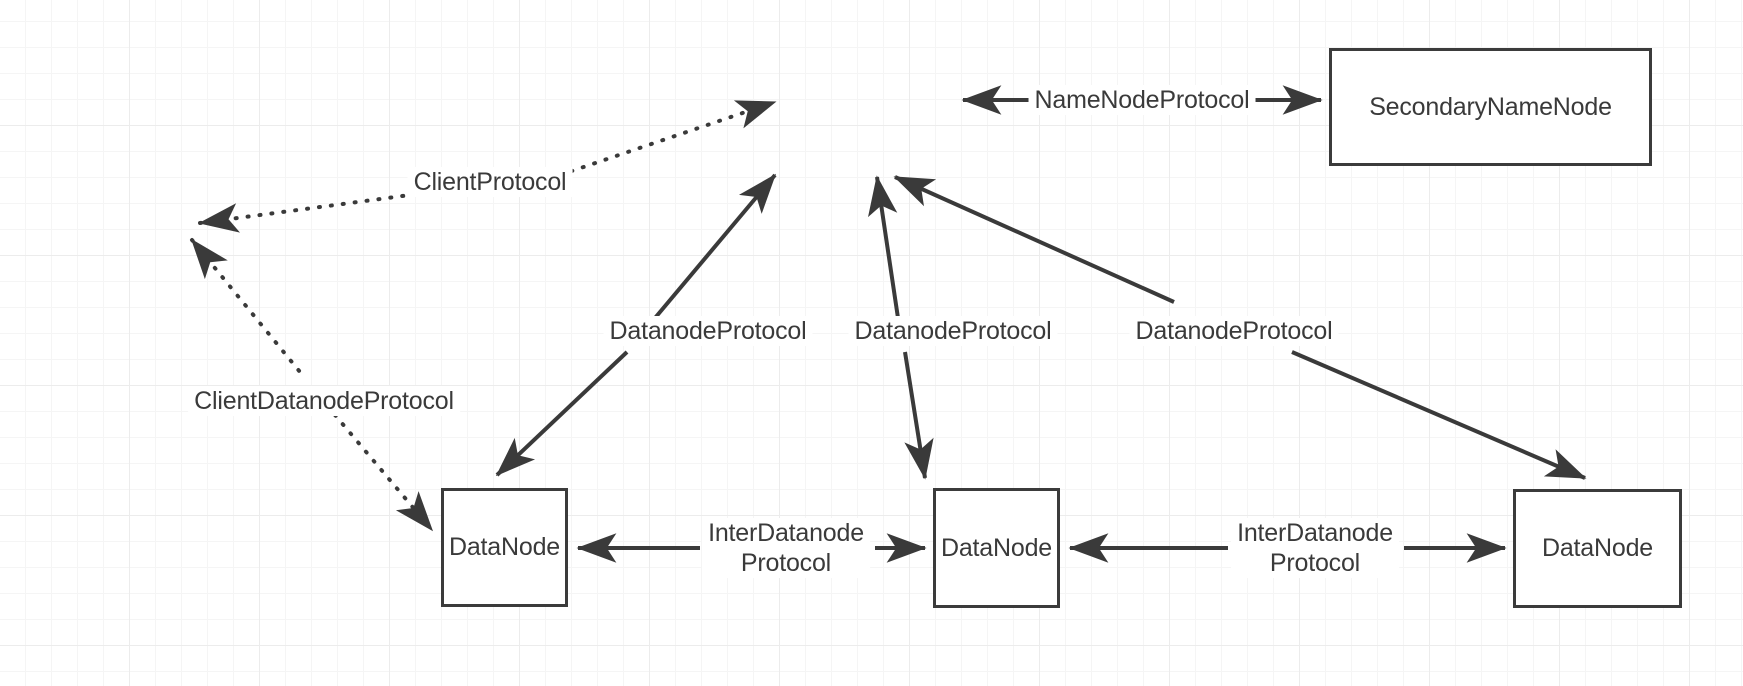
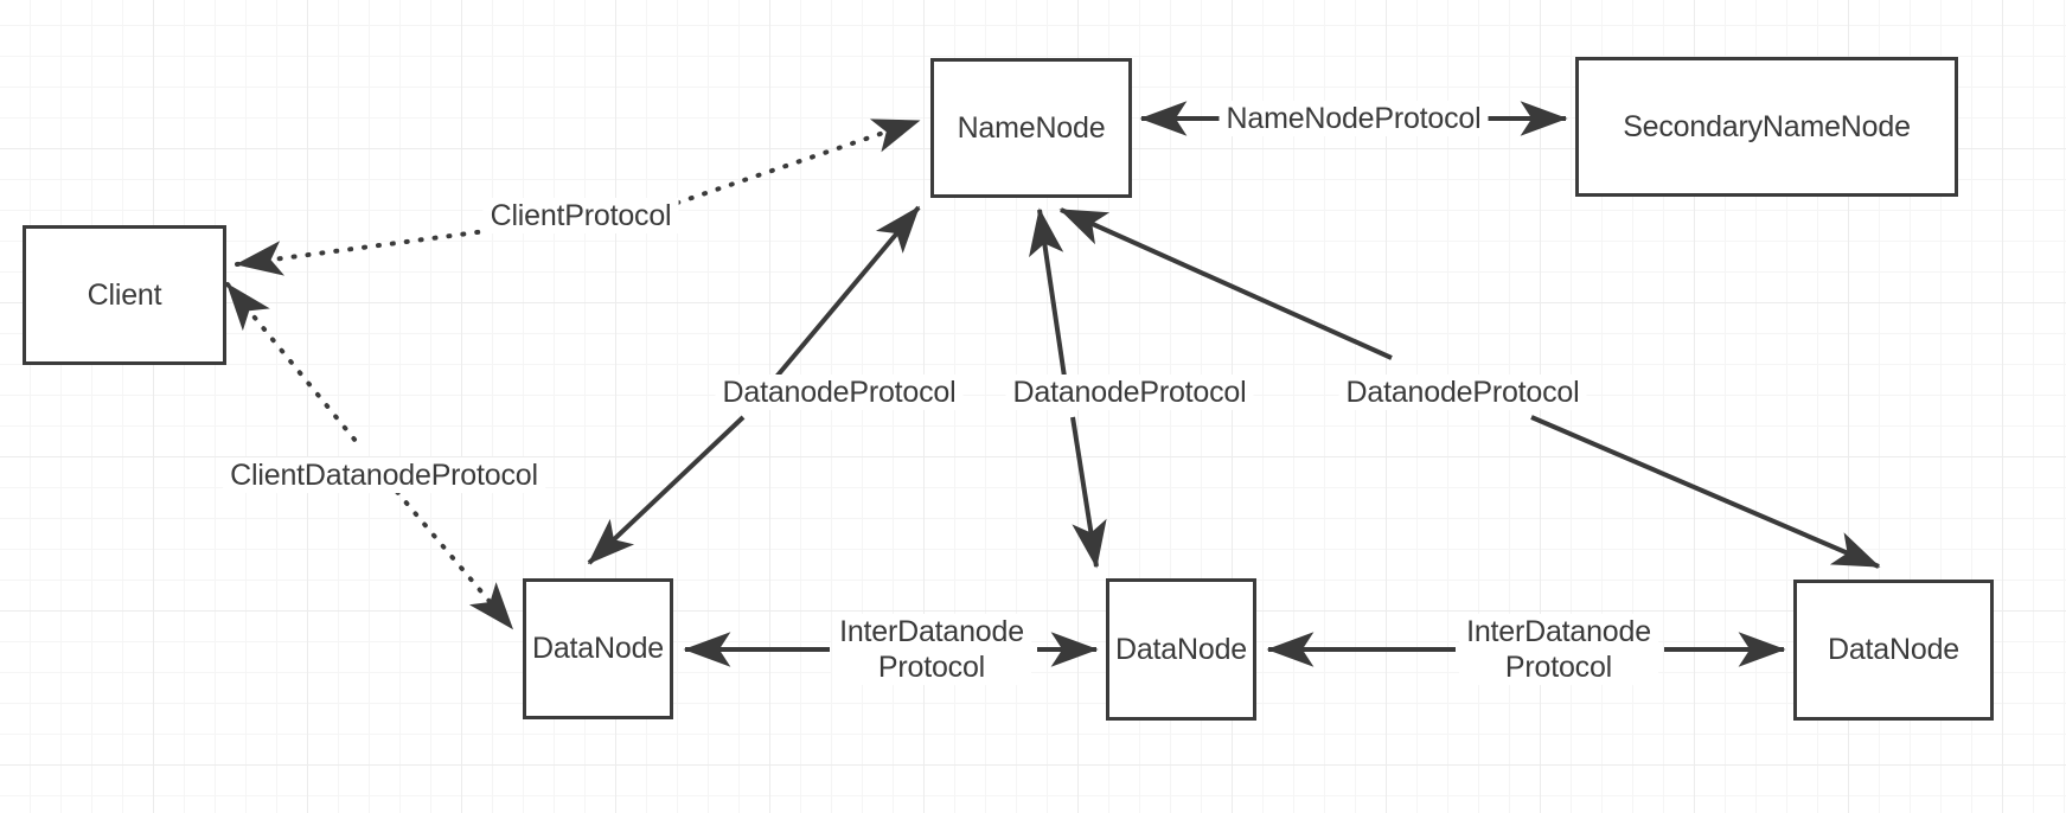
+ Client
+ NameNode
  SecondaryNameNode
  DataNode
  DataNode
  DataNode
  ClientProtocol
  ClientDatanodeProtocol
  NameNodeProtocol
  DatanodeProtocol
  DatanodeProtocol
  DatanodeProtocol
  InterDatanode
  Protocol
  InterDatanode
  Protocol
